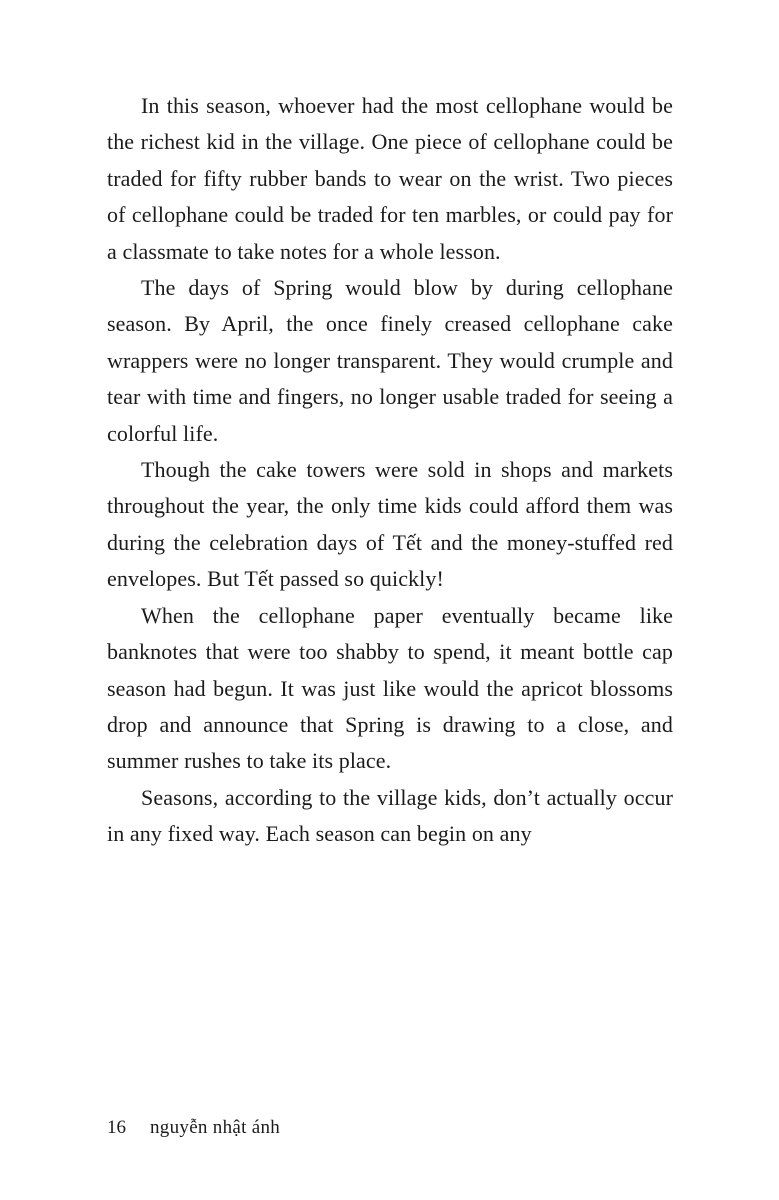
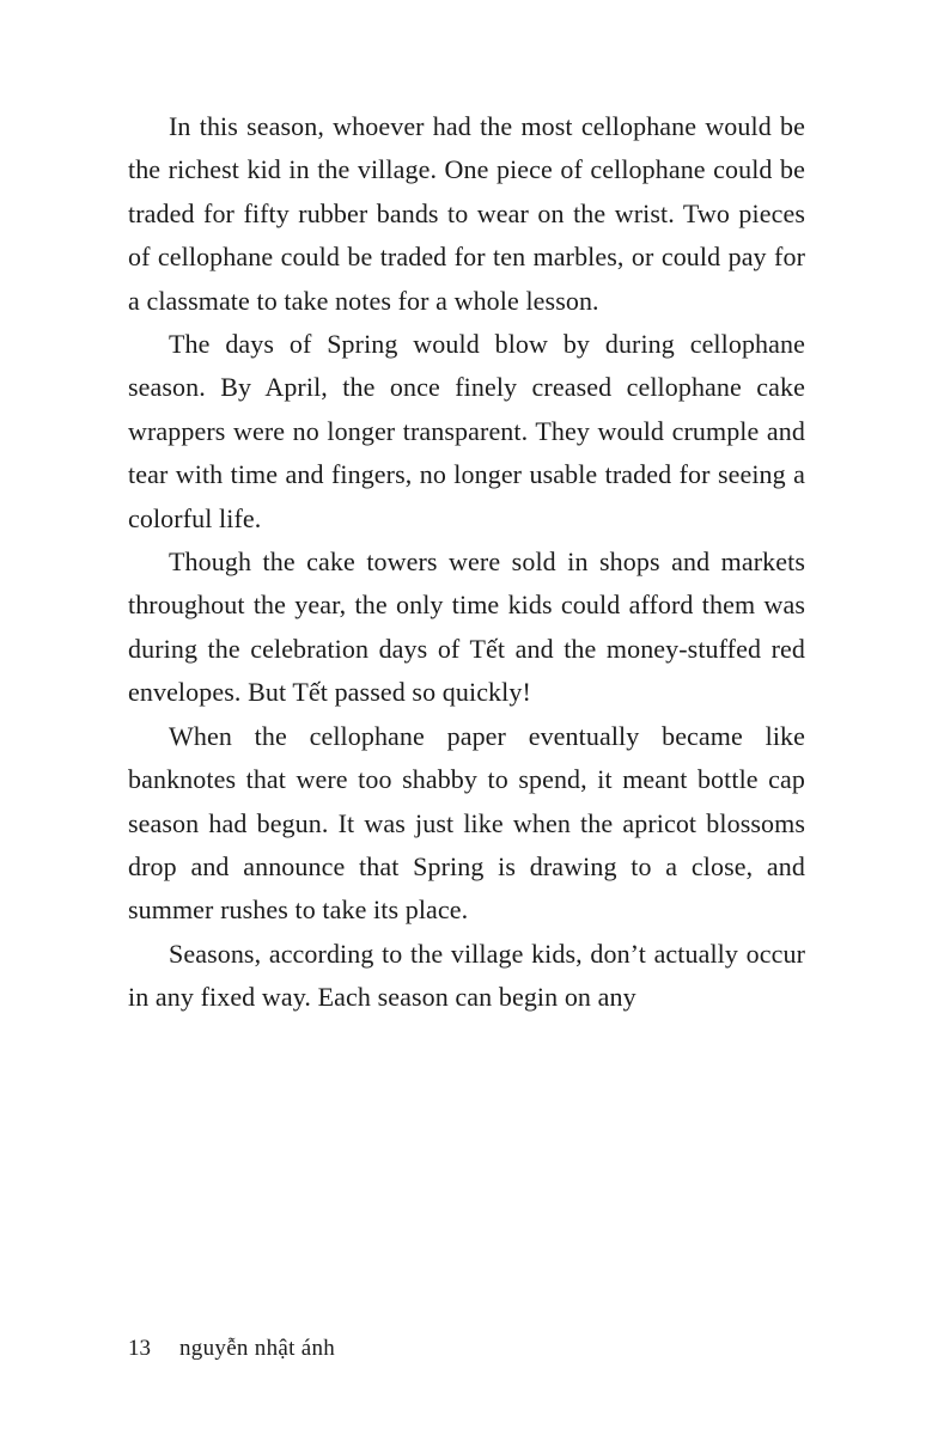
  In this season, whoever had the most cellophane would be the richest kid in the village. One piece of cellophane could be traded for fifty rubber bands to wear on the wrist. Two pieces of cellophane could be traded for ten marbles, or could pay for a classmate to take notes for a whole lesson.
  The days of Spring would blow by during cellophane season. By April, the once finely creased cellophane cake wrappers were no longer transparent. They would crumple and tear with time and fingers, no longer usable traded for seeing a colorful life.
  Though the cake towers were sold in shops and markets throughout the year, the only time kids could afford them was during the celebration days of Tết and the money-stuffed red envelopes. But Tết passed so quickly!
- When the cellophane paper eventually became like banknotes that were too shabby to spend, it meant bottle cap season had begun. It was just like would the apricot blossoms drop and announce that Spring is drawing to a close, and summer rushes to take its place.
+ When the cellophane paper eventually became like banknotes that were too shabby to spend, it meant bottle cap season had begun. It was just like when the apricot blossoms drop and announce that Spring is drawing to a close, and summer rushes to take its place.
  Seasons, according to the village kids, don’t actually occur in any fixed way. Each season can begin on any
- 16
+ 13
  nguyễn nhật ánh
